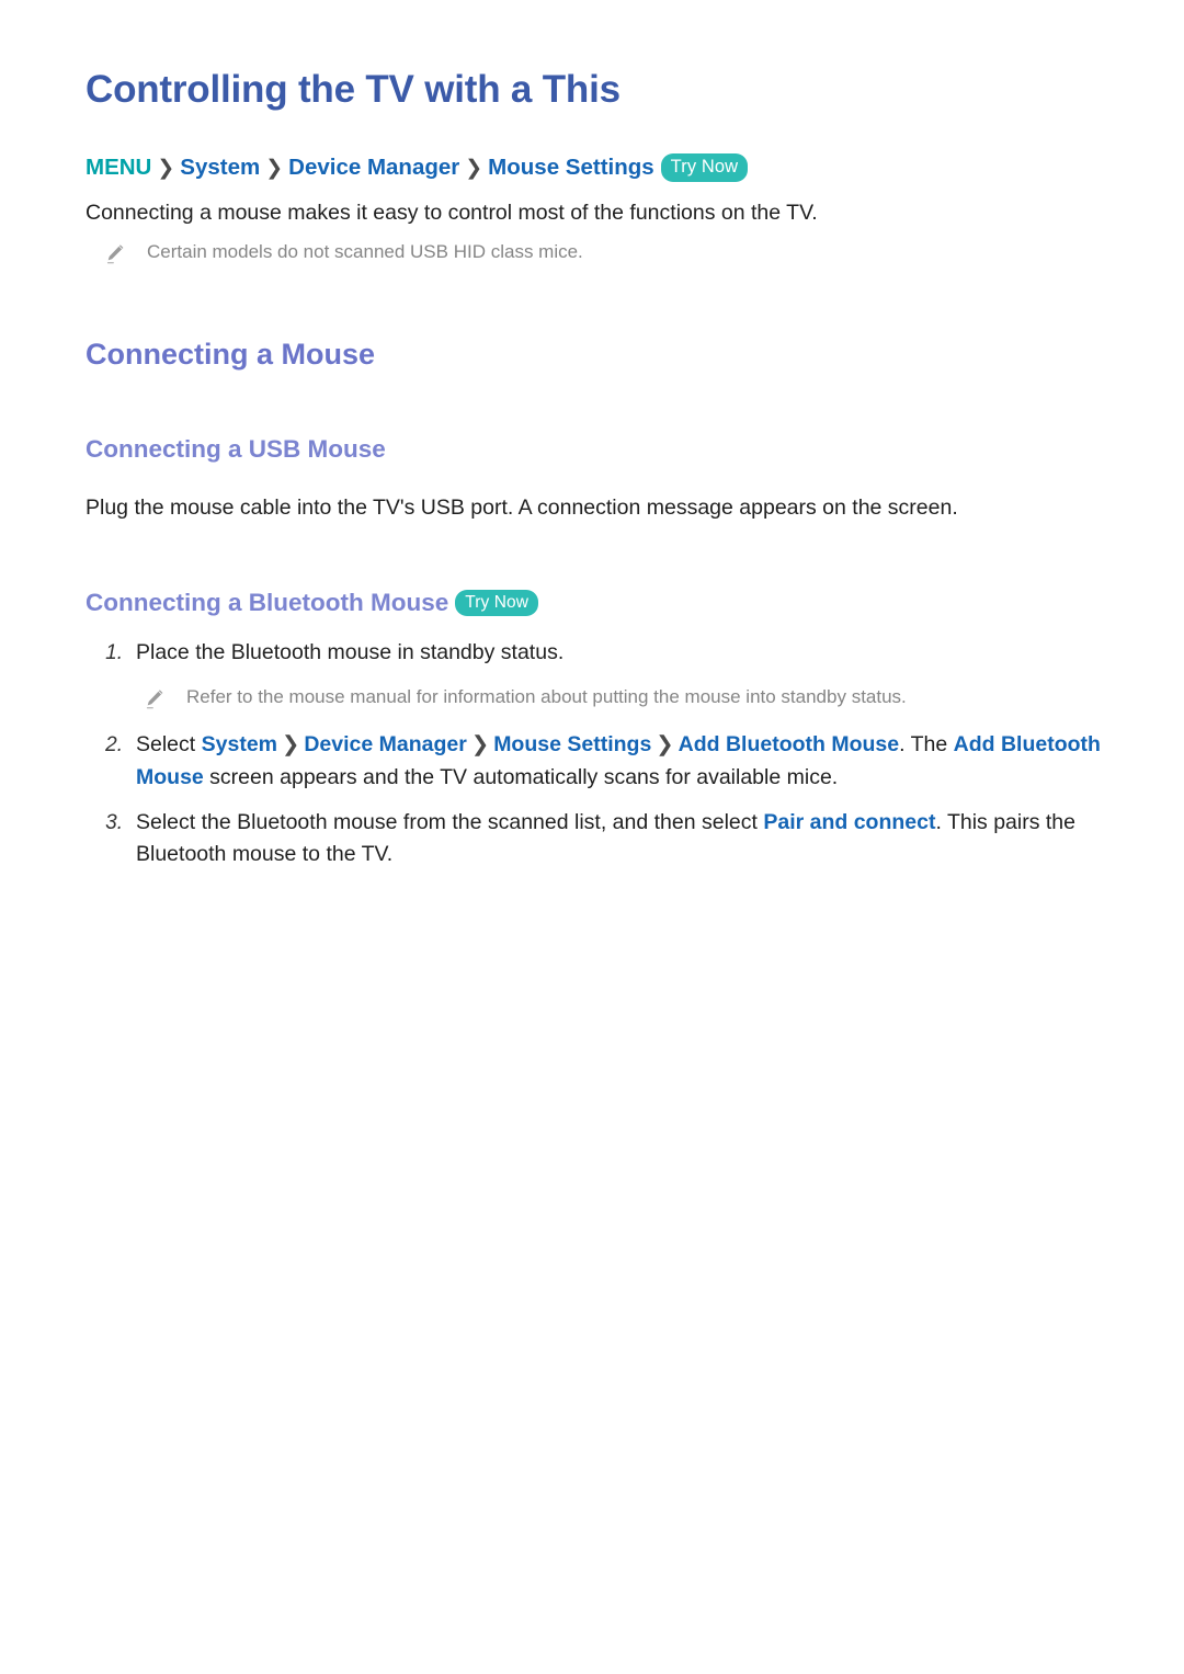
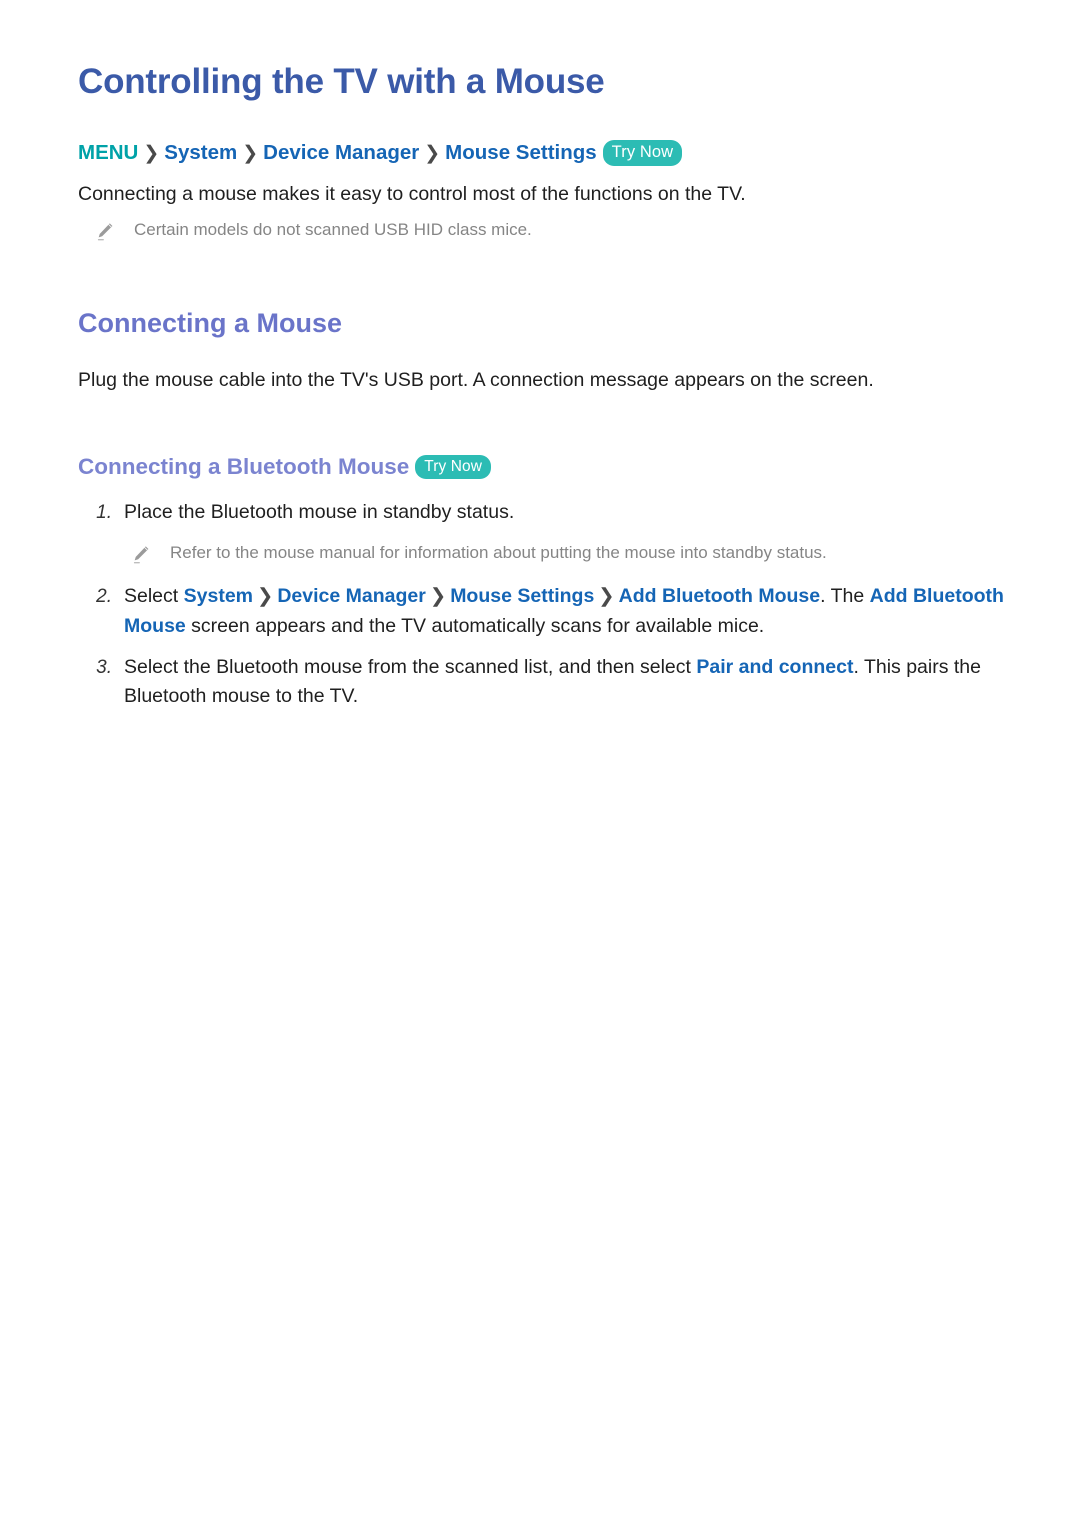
- Controlling the TV with a This
+ Controlling the TV with a Mouse
  MENU ❯ System ❯ Device Manager ❯ Mouse Settings Try Now
  Connecting a mouse makes it easy to control most of the functions on the TV.
  Certain models do not scanned USB HID class mice.
  Connecting a Mouse
- Connecting a USB Mouse
  Plug the mouse cable into the TV's USB port. A connection message appears on the screen.
  Connecting a Bluetooth Mouse Try Now
  1.
  Place the Bluetooth mouse in standby status.
  Refer to the mouse manual for information about putting the mouse into standby status.
  2.
  Select System ❯ Device Manager ❯ Mouse Settings ❯ Add Bluetooth Mouse. The Add Bluetooth Mouse screen appears and the TV automatically scans for available mice.
  3.
  Select the Bluetooth mouse from the scanned list, and then select Pair and connect. This pairs the Bluetooth mouse to the TV.
